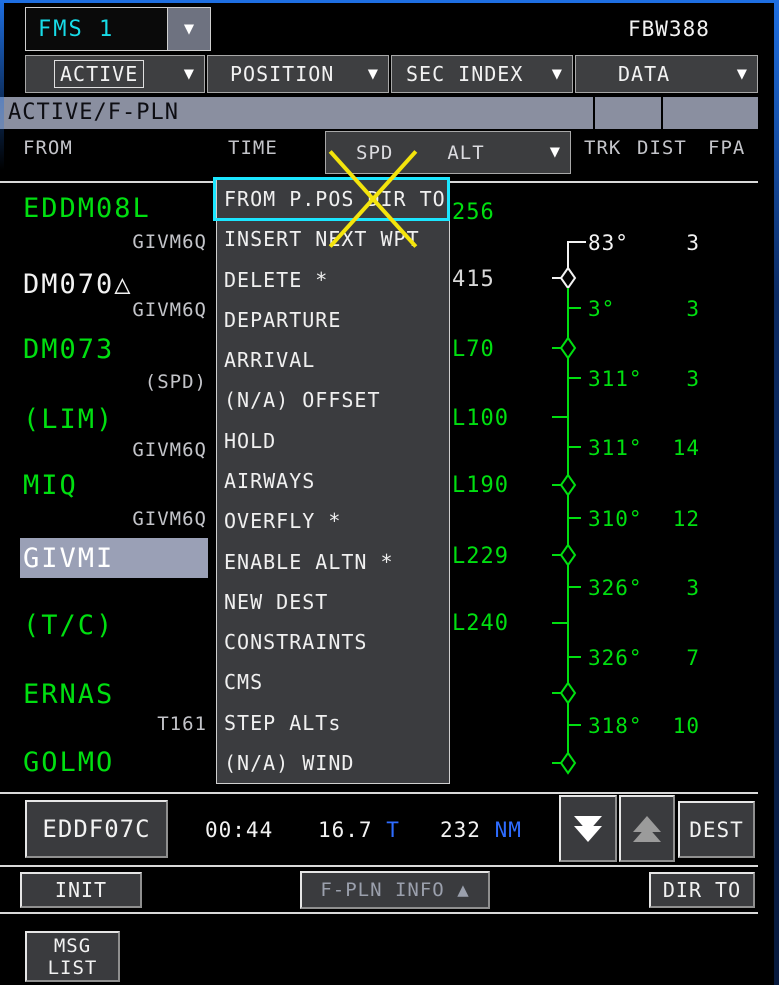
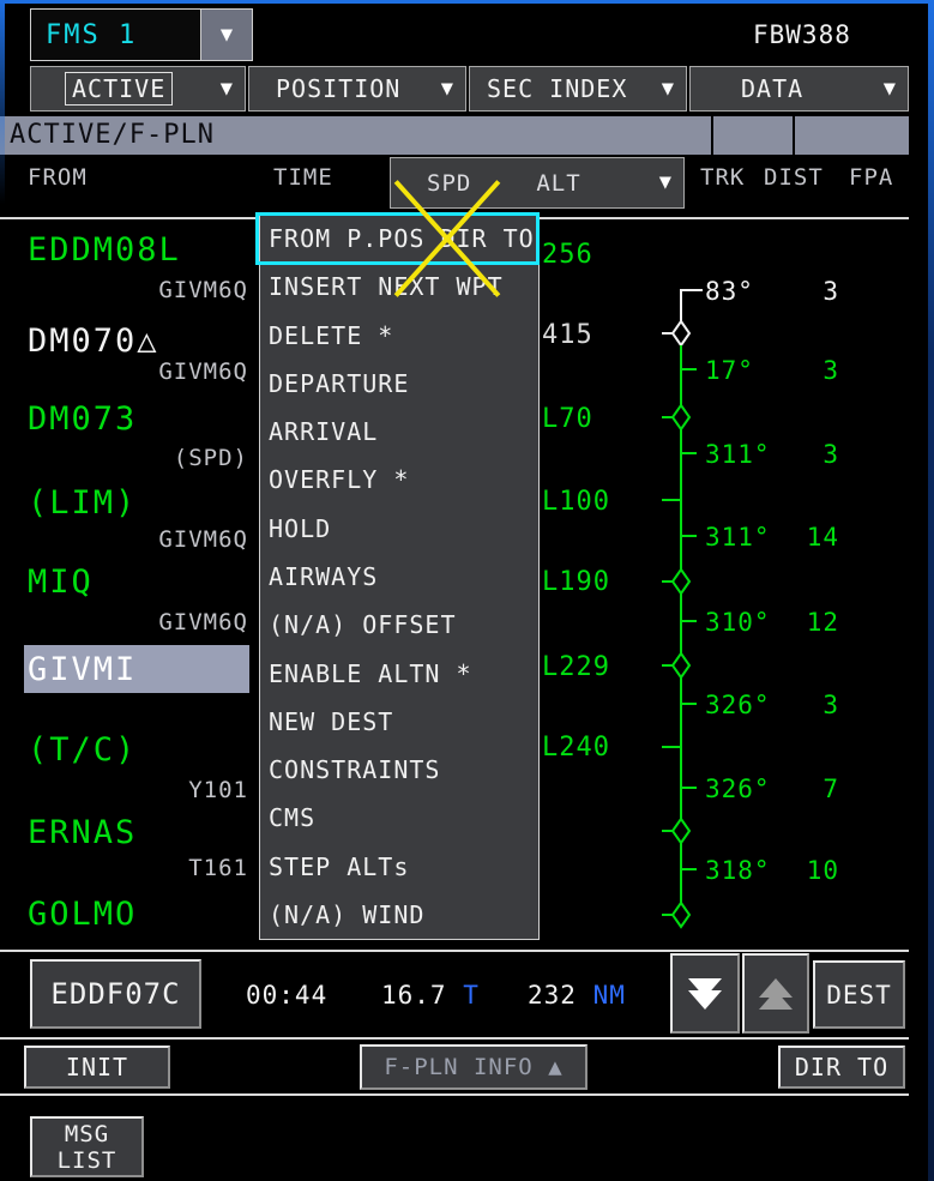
  FMS 1
  ▼
  FBW388
  ACTIVE
  ▼
  POSITION
  ▼
  SEC INDEX
  ▼
  DATA
  ▼
  ACTIVE/F-PLN
  FROM
  TIME
  SPD
  ALT
  ▼
  TRK
  DIST
  FPA
  EDDM08L
  GIVM6Q
  DM070△
  GIVM6Q
  DM073
  (SPD)
  (LIM)
  GIVM6Q
  MIQ
  GIVM6Q
  GIVMI
  (T/C)
+ Y101
  ERNAS
  T161
  GOLMO
  256
  415
  L70
  L100
  L190
  L229
  L240
  83°
  3
- 3°
+ 17°
  3
  311°
  3
  311°
  14
  310°
  12
  326°
  3
  326°
  7
  318°
  10
  FROM P.POSIR TO
  INSERT NXT WPT
  DELETE *
  DEPARTURE
  ARRIVAL
- (N/A) OFFSET
+ OVERFLY *
  HOLD
  AIRWAYS
- OVERFLY *
+ (N/A) OFFSET
  ENABLE ALTN *
  NEW DEST
  CONSTRAINTS
  CMS
  STEP ALTs
  (N/A) WIND
  EDDF07C
  00:44
  16.7 T
  232 NM
  DEST
  INIT
  F-PLN INFO ▲
  DIR TO
  MSG
  LIST
